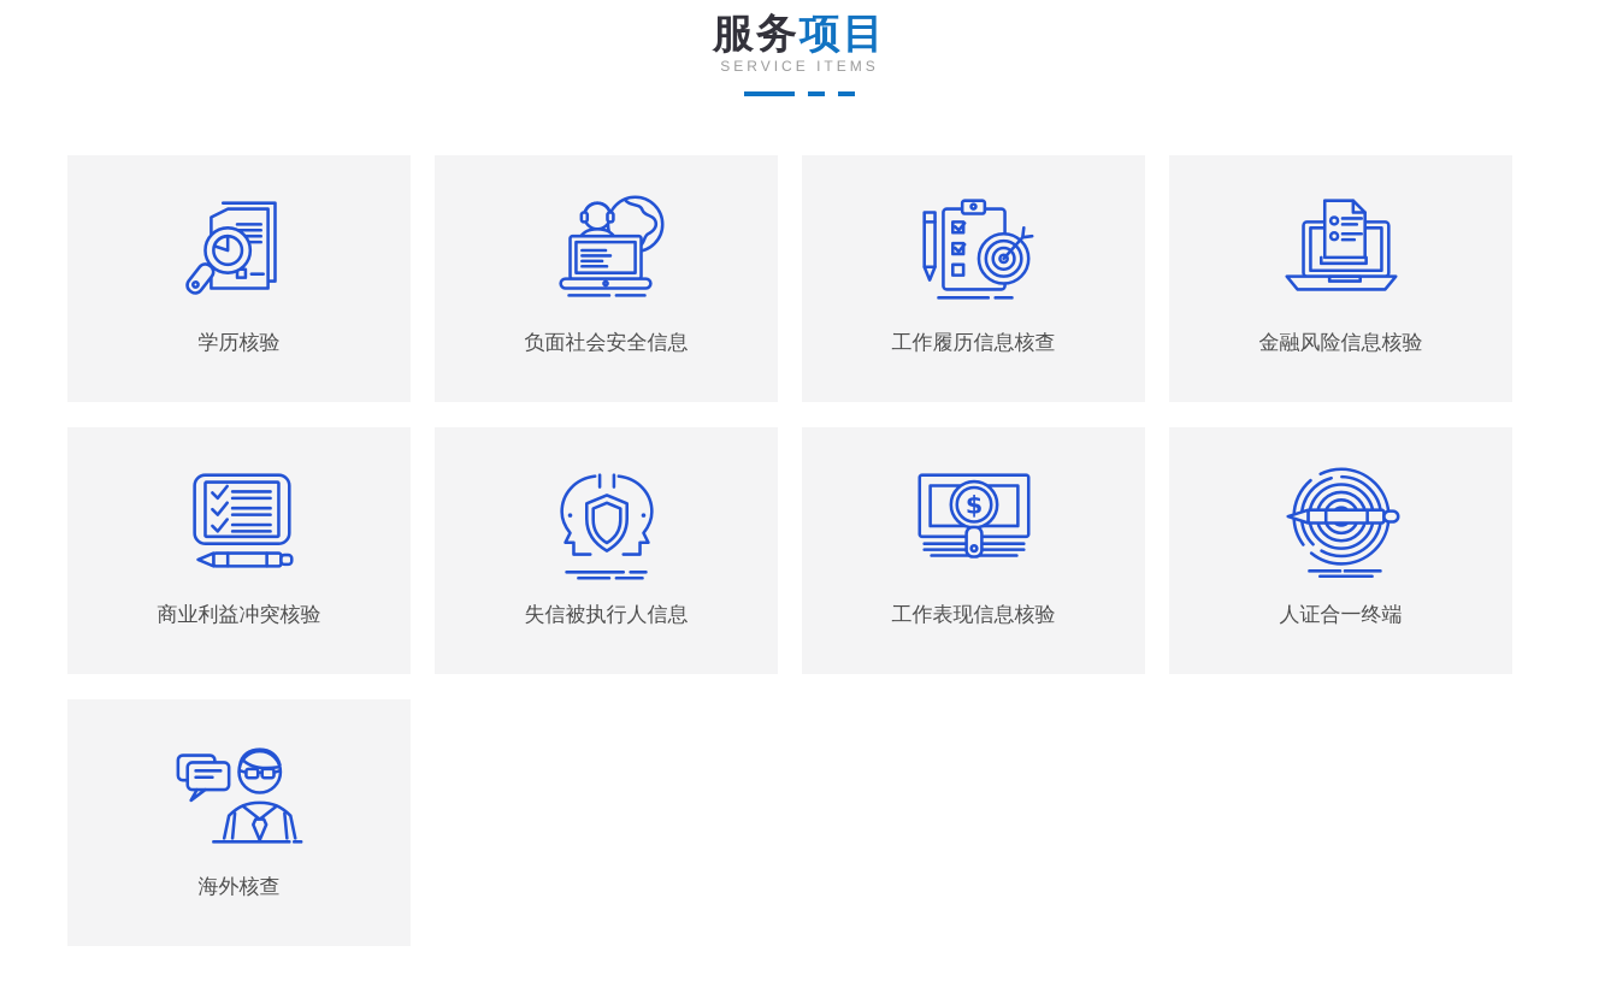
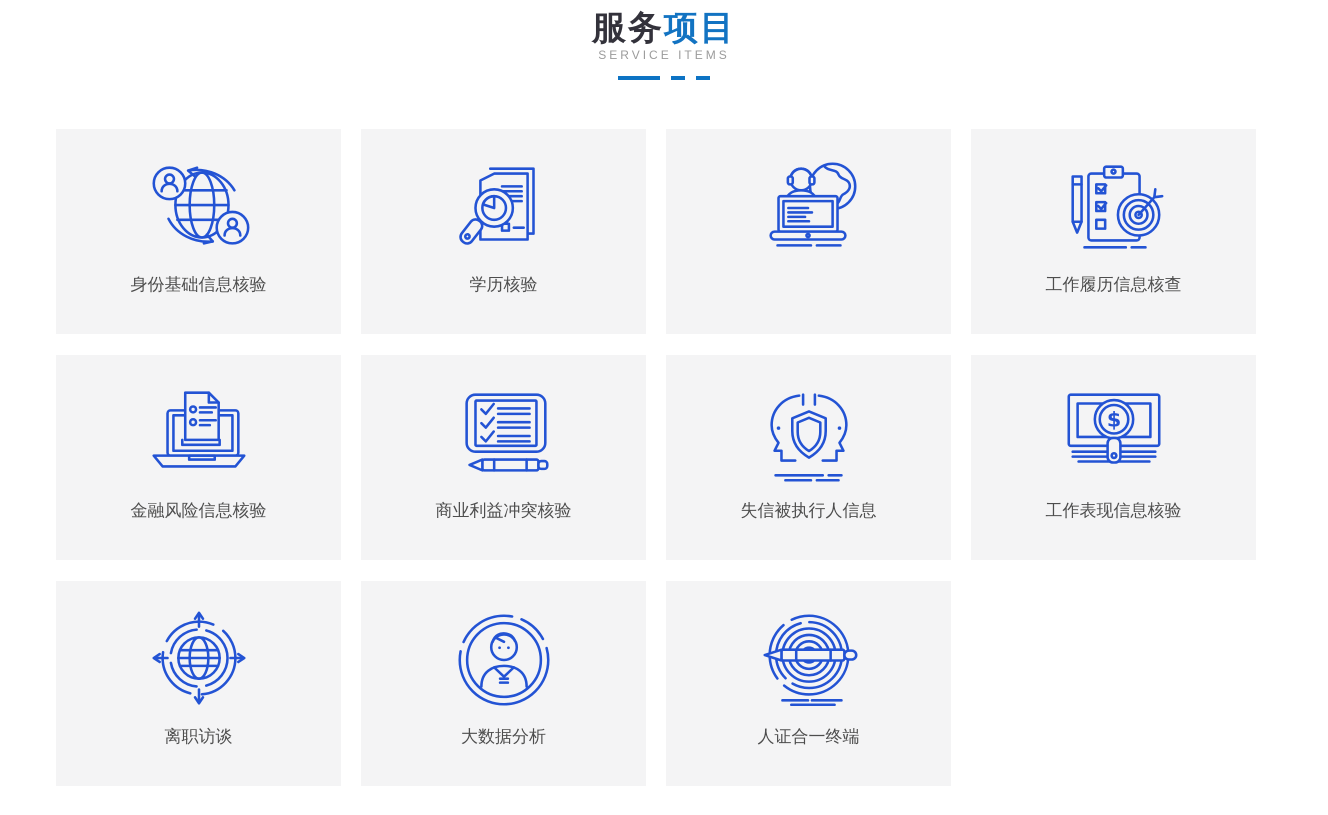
  服务项目
  SERVICE ITEMS
+ 身份基础信息核验
  学历核验
- 负面社会安全信息
  工作履历信息核查
  金融风险信息核验
  商业利益冲突核验
  失信被执行人信息
  $
  工作表现信息核验
+ 离职访谈
+ 大数据分析
  人证合一终端
- 海外核查
